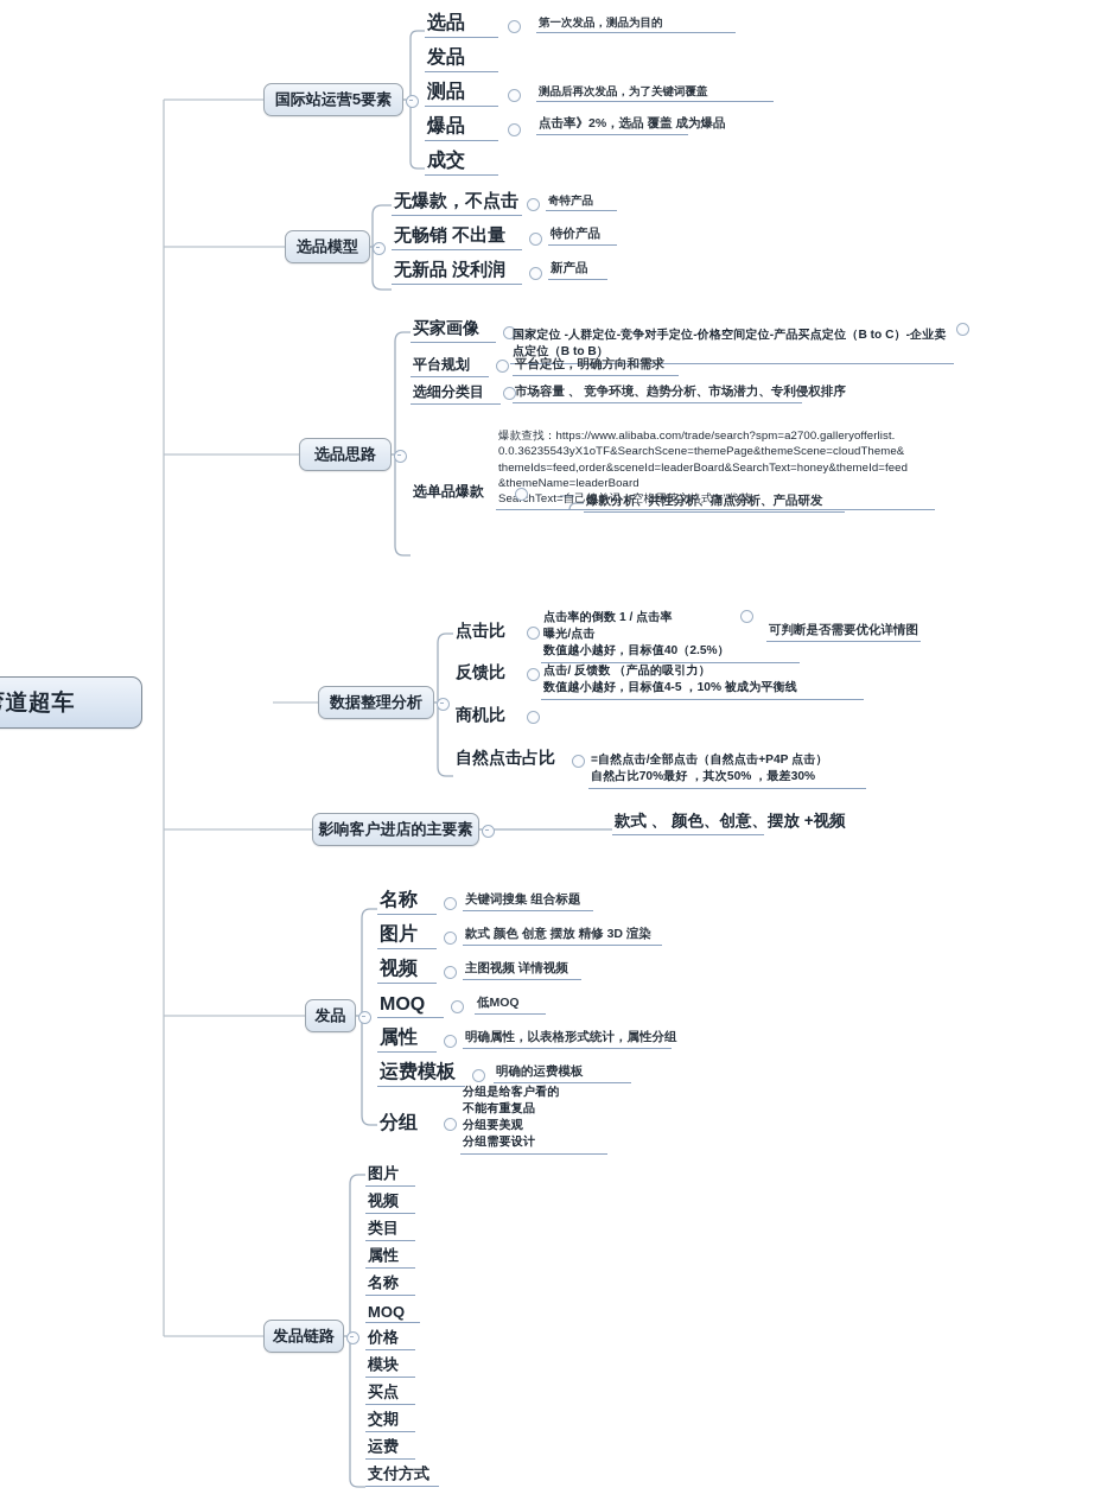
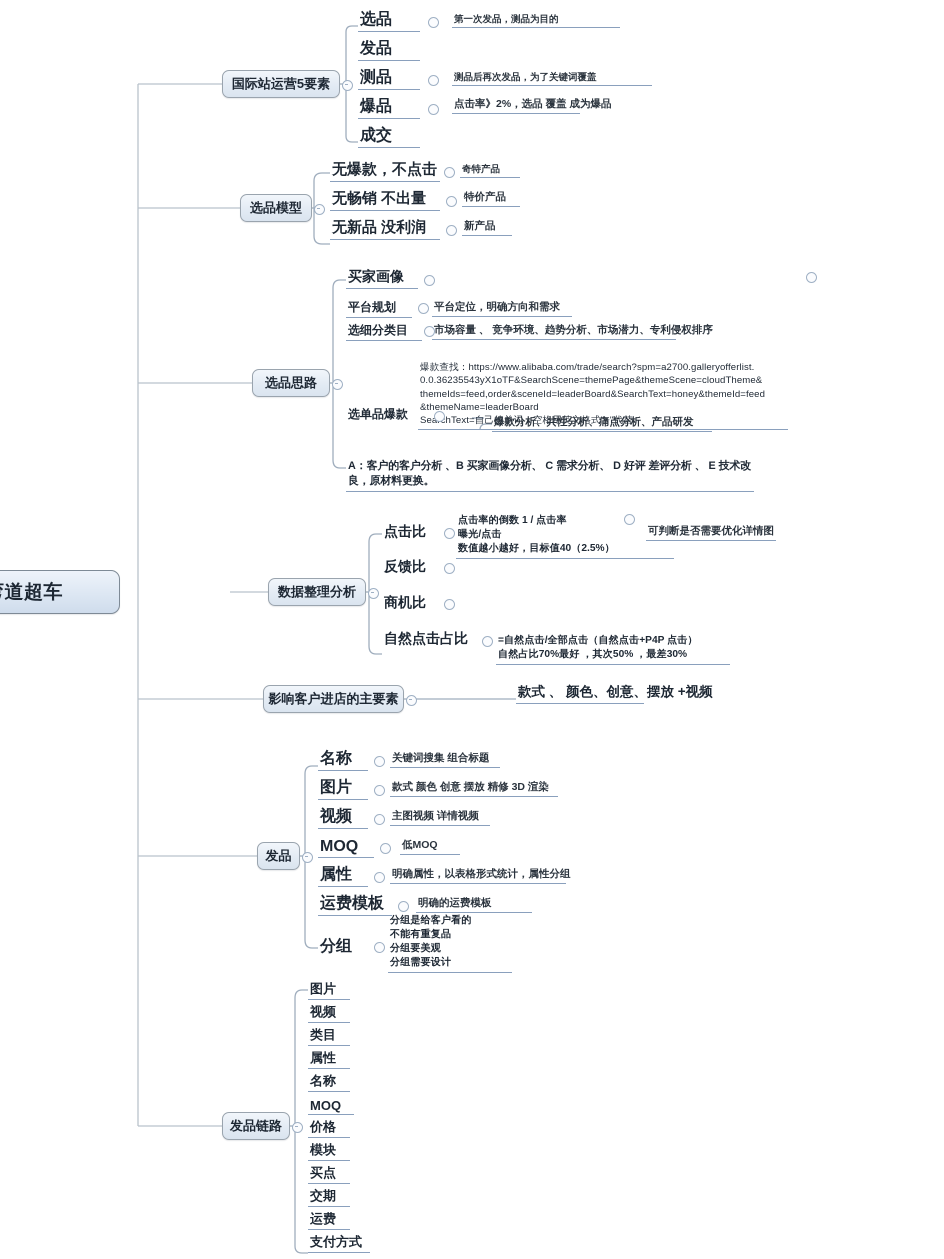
  道超车
  国际站运营5要素
  选品
  第一次发品，测品为目的
  发品
  测品
  测品后再次发品，为了关键词覆盖
  爆品
  点击率》2%，选品 覆盖 成为爆品
  成交
  选品模型
  无爆款，不点击
  奇特产品
  无畅销 不出量
  特价产品
  无新品 没利润
  新产品
  选品思路
  买家画像
- 国家定位 -人群定位-竞争对手定位-价格空间定位-产品买点定位（B to C）-企业卖点定位（B to B）
  平台规划
  平台定位，明确方向和需求
  选细分类目
  市场容量 、 竞争环境、趋势分析、市场潜力、专利侵权排序
  爆款查找：https://www.alibaba.com/trade/search?spm=a2700.galleryofferlist.
  0.0.36235543yX1oTF&SearchScene=themePage&themeScene=cloudTheme&
  themeIds=feed,order&sceneId=leaderBoard&SearchText=honey&themeId=feed
  &themeName=leaderBoard
  SeachText=自己的单词，空格用英文格式"+"代替
  选单品爆款
  爆款分析、共性分析、痛点分析、产品研发
+ A：客户的客户分析 、B 买家画像分析、 C 需求分析、 D 好评 差评分析 、 E 技术改良，原材料更换。
  数据整理分析
  点击比
  点击率的倒数 1 / 点击率
  曝光/点击
  数值越小越好，目标值40（2.5%）
  可判断是否需要优化详情图
  反馈比
- 点击/ 反馈数 （产品的吸引力）
- 数值越小越好，目标值4-5 ，10% 被成为平衡线
  商机比
  自然点击占比
  =自然点击/全部点击（自然点击+P4P 点击）
  自然占比70%最好 ，其次50% ，最差30%
  影响客户进店的主要素
  款式 、 颜色、创意、摆放 +视频
  发品
  名称
  关键词搜集 组合标题
  图片
  款式 颜色 创意 摆放 精修 3D 渲染
  视频
  主图视频 详情视频
  MOQ
  低MOQ
  属性
  明确属性，以表格形式统计，属性分组
  运费模板
  明确的运费模板
  分组
  分组是给客户看的
  不能有重复品
  分组要美观
  分组需要设计
  发品链路
  图片
  视频
  类目
  属性
  名称
  MOQ
  价格
  模块
  买点
  交期
  运费
  支付方式
